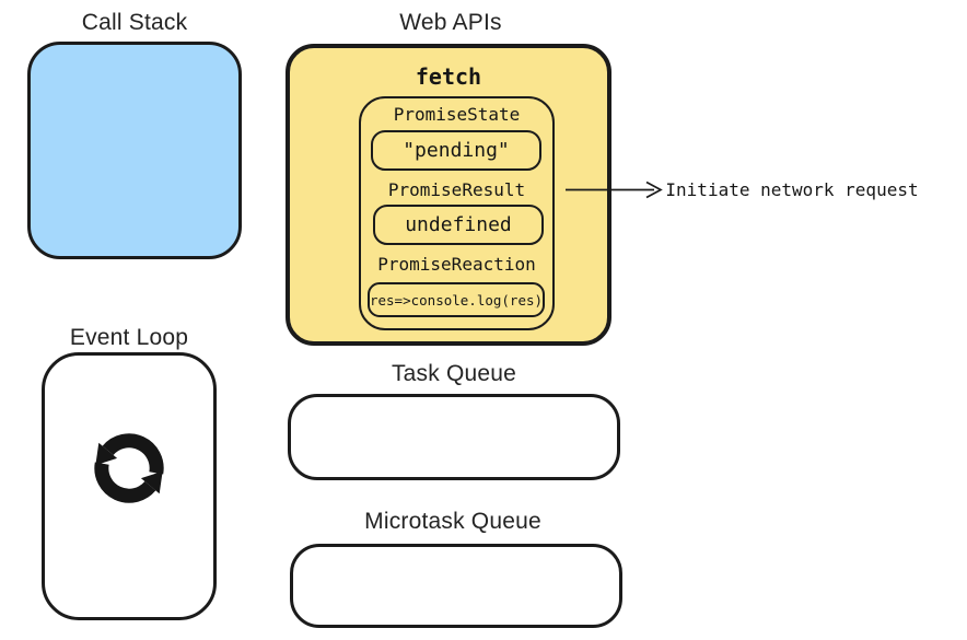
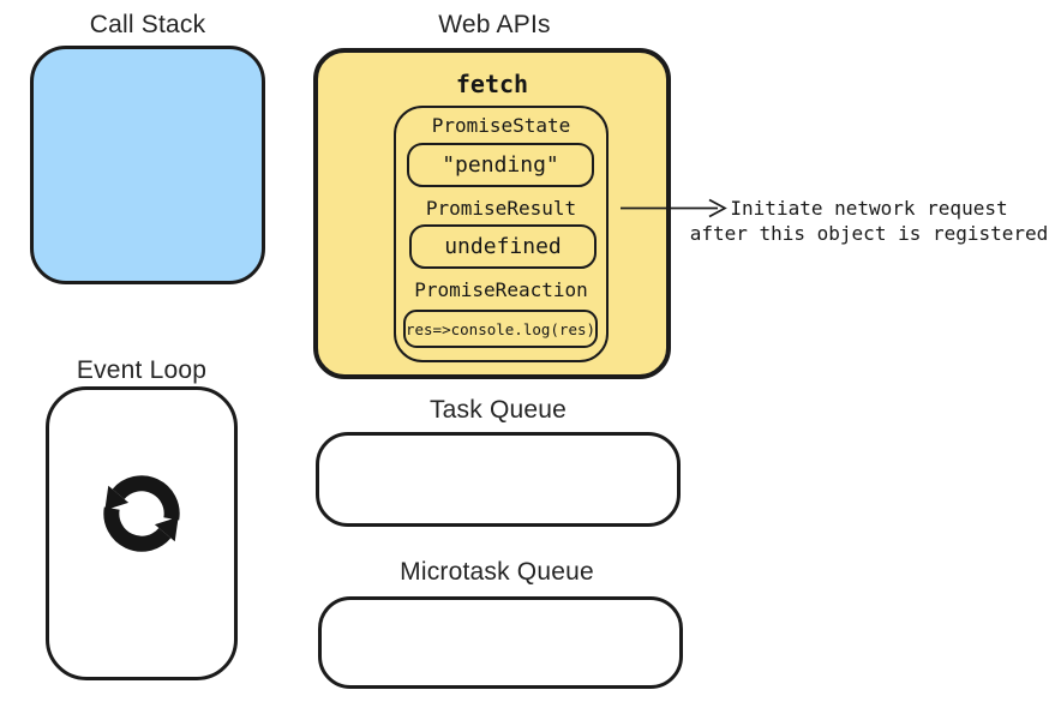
  Call Stack
  Web APIs
  fetch
  PromiseState
  "pending"
  PromiseResult
  undefined
  PromiseReaction
  res=>console.log(res)
  Initiate network request
+ after this object is registered
  Event Loop
  Task Queue
  Microtask Queue
